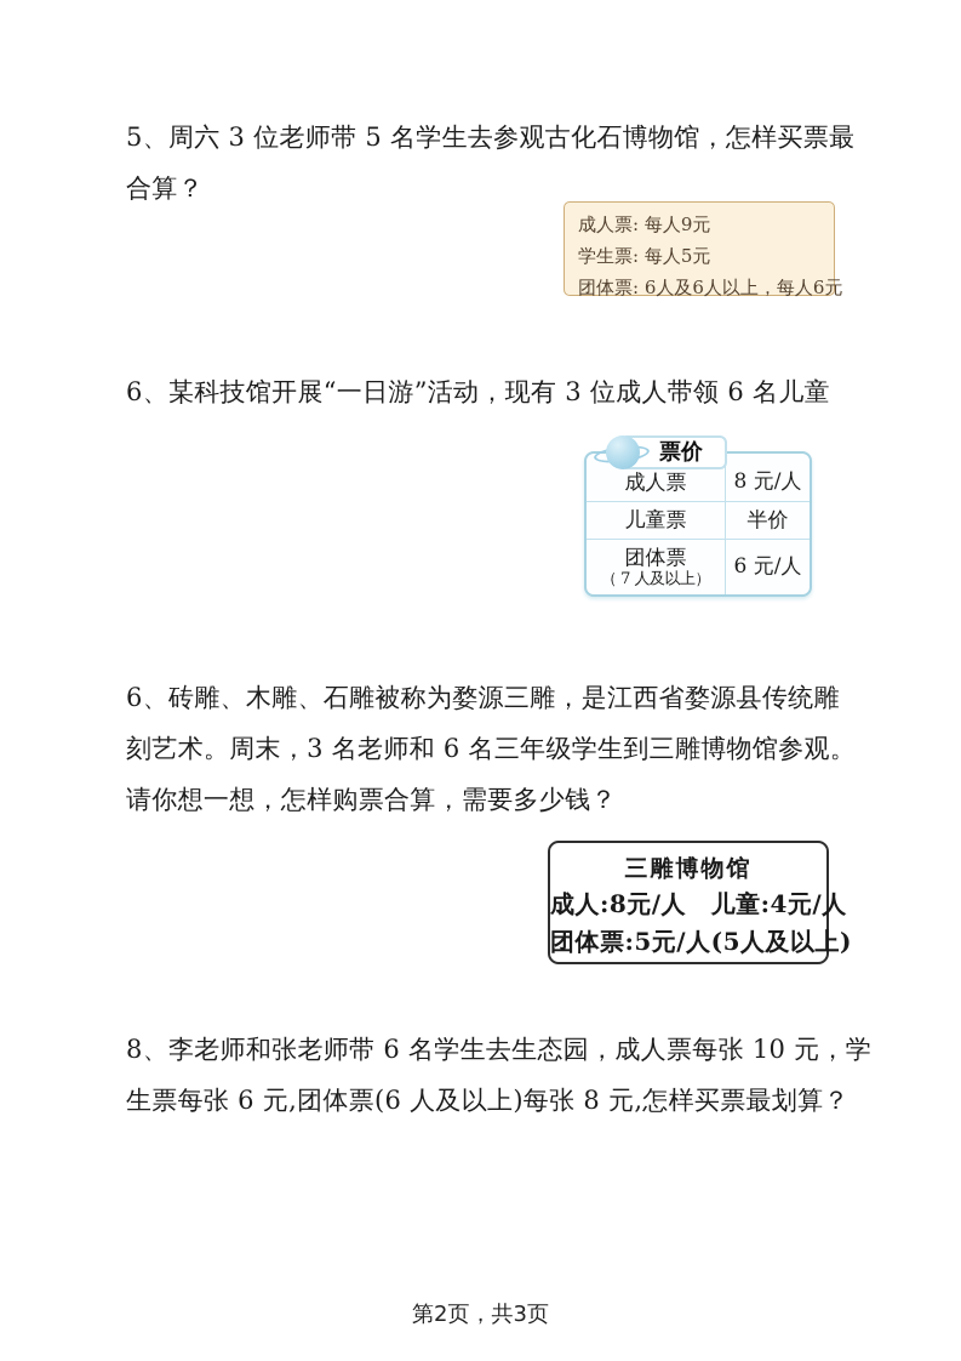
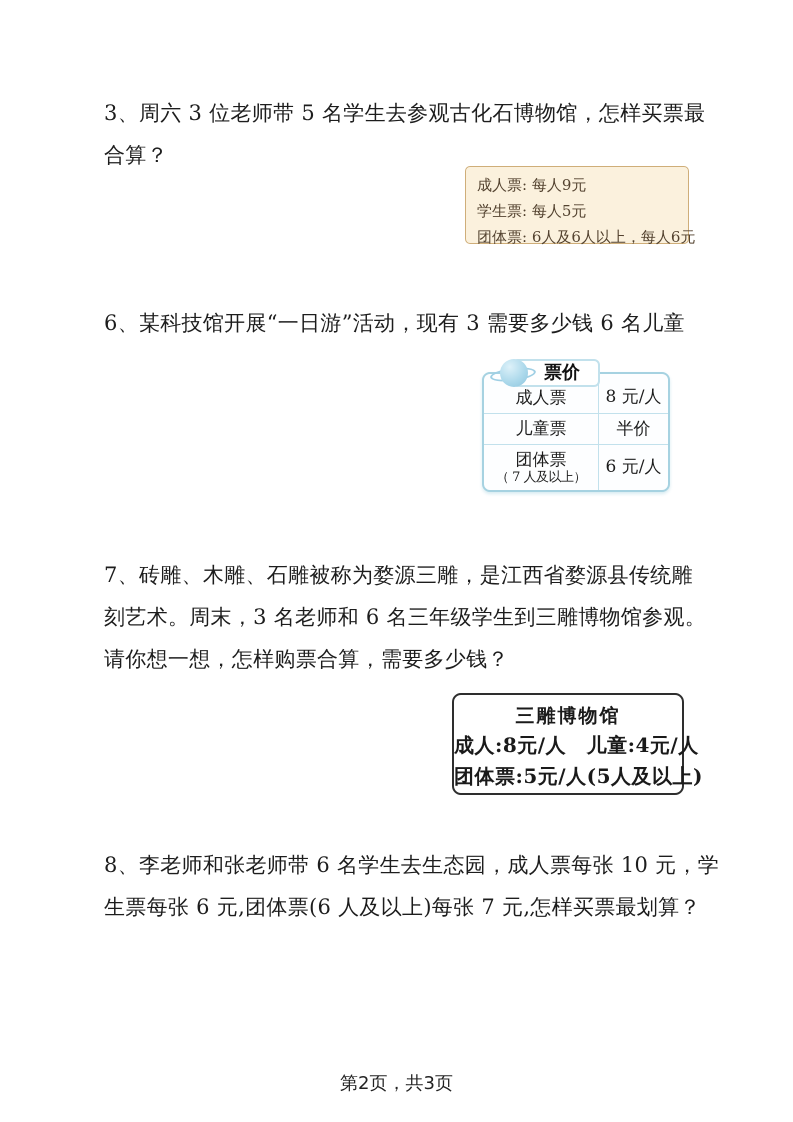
- 5、周六 3 位老师带 5 名学生去参观古化石博物馆，怎样买票最
+ 3、周六 3 位老师带 5 名学生去参观古化石博物馆，怎样买票最
  合算？
  成人票: 每人9元
  学生票: 每人5元
  团体票: 6人及6人以上，每人6元
- 6、某科技馆开展“一日游”活动，现有 3 位成人带领 6 名儿童
+ 6、某科技馆开展“一日游”活动，现有 3 需要多少钱 6 名儿童
  票价
  成人票
  8 元/人
  儿童票
  半价
  团体票
  （ 7 人及以上）
  6 元/人
- 6、砖雕、木雕、石雕被称为婺源三雕，是江西省婺源县传统雕
+ 7、砖雕、木雕、石雕被称为婺源三雕，是江西省婺源县传统雕
  刻艺术。周末，3 名老师和 6 名三年级学生到三雕博物馆参观。
  请你想一想，怎样购票合算，需要多少钱？
  三雕博物馆
  成人:8元/人 儿童:4元/人
  团体票:5元/人(5人及以上)
  8、李老师和张老师带 6 名学生去生态园，成人票每张 10 元，学
- 生票每张 6 元,团体票(6 人及以上)每张 8 元,怎样买票最划算？
+ 生票每张 6 元,团体票(6 人及以上)每张 7 元,怎样买票最划算？
  第2页，共3页
